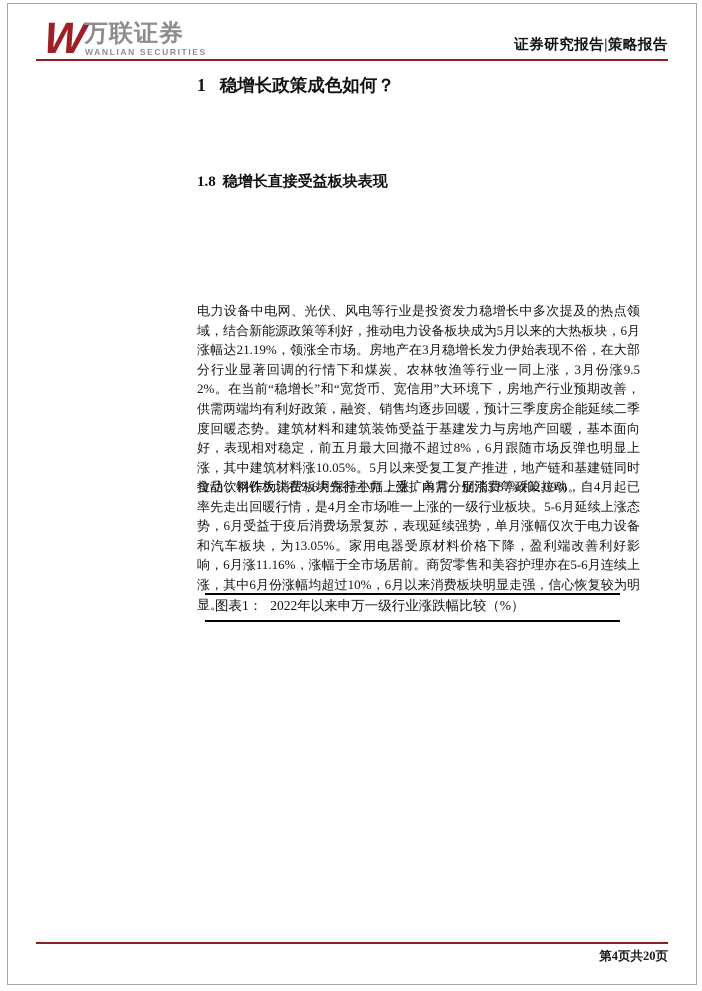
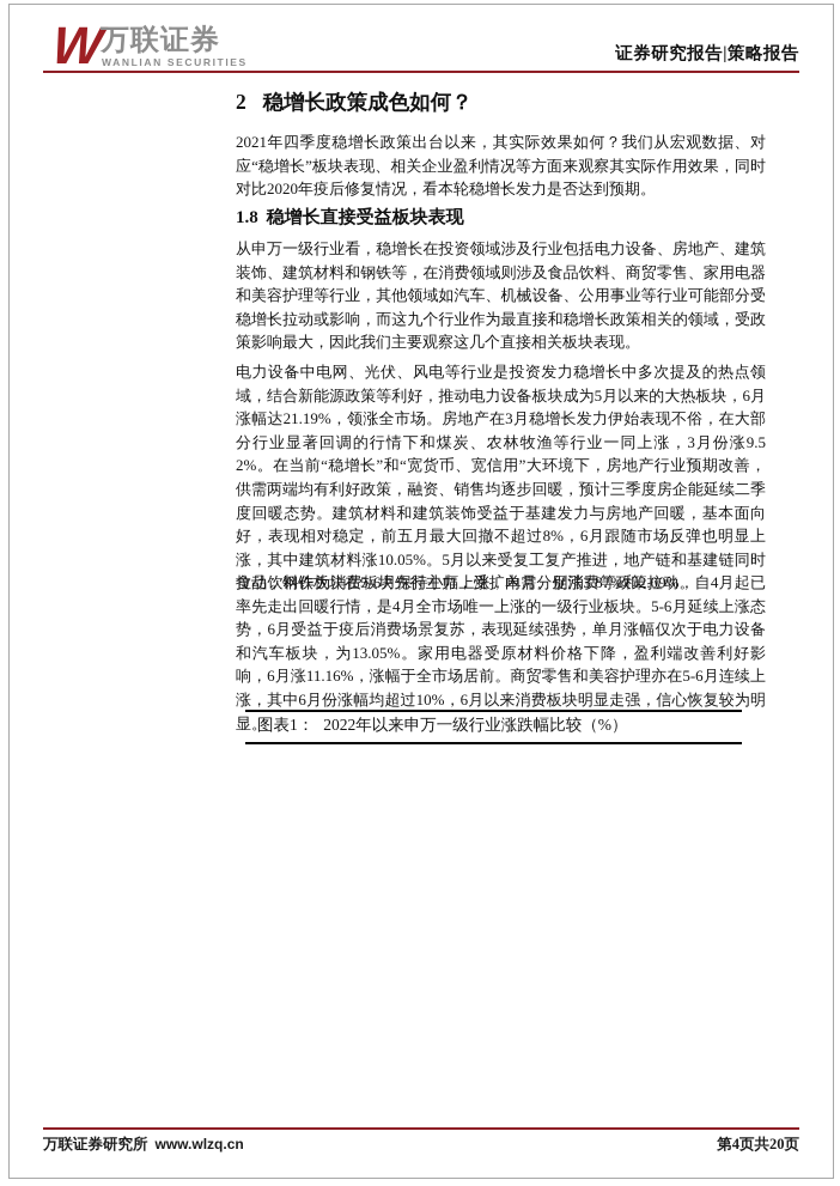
  万联证券
  WANLIAN SECURITIES
  证券研究报告|策略报告
- 1 稳增长政策成色如何？
+ 2 稳增长政策成色如何？
+ 2021年四季度稳增长政策出台以来，其实际效果如何？我们从宏观数据、对应“稳增长”板块表现、相关企业盈利情况等方面来观察其实际作用效果，同时对比2020年疫后修复情况，看本轮稳增长发力是否达到预期。
  1.8 稳增长直接受益板块表现
+ 从申万一级行业看，稳增长在投资领域涉及行业包括电力设备、房地产、建筑装饰、建筑材料和钢铁等，在消费领域则涉及食品饮料、商贸零售、家用电器和美容护理等行业，其他领域如汽车、机械设备、公用事业等行业可能部分受稳增长拉动或影响，而这九个行业作为最直接和稳增长政策相关的领域，受政策影响最大，因此我们主要观察这几个直接相关板块表现。
  电力设备中电网、光伏、风电等行业是投资发力稳增长中多次提及的热点领域，结合新能源政策等利好，推动电力设备板块成为5月以来的大热板块，6月涨幅达21.19%，领涨全市场。房地产在3月稳增长发力伊始表现不俗，在大部分行业显著回调的行情下和煤炭、农林牧渔等行业一同上涨，3月份涨9.52%。在当前“稳增长”和“宽货币、宽信用”大环境下，房地产行业预期改善，供需两端均有利好政策，融资、销售均逐步回暖，预计三季度房企能延续二季度回暖态势。建筑材料和建筑装饰受益于基建发力与房地产回暖，基本面向好，表现相对稳定，前五月最大回撤不超过8%，6月跟随市场反弹也明显上涨，其中建筑材料涨10.05%。5月以来受复工复产推进，地产链和基建链同时拉动，钢铁板块在5-6月保持小幅上涨，单月分别涨3.87%和2.09%。
  食品饮料作为消费板块先行主力，受扩内需、促消费等政策拉动，自4月起已率先走出回暖行情，是4月全市场唯一上涨的一级行业板块。5-6月延续上涨态势，6月受益于疫后消费场景复苏，表现延续强势，单月涨幅仅次于电力设备和汽车板块，为13.05%。家用电器受原材料价格下降，盈利端改善利好影响，6月涨11.16%，涨幅于全市场居前。商贸零售和美容护理亦在5-6月连续上涨，其中6月份涨幅均超过10%，6月以来消费板块明显走强，信心恢复较为明显。
  图表1： 2022年以来申万一级行业涨跌幅比较（%）
+ 万联证券研究所 www.wlzq.cn
  第4页共20页
